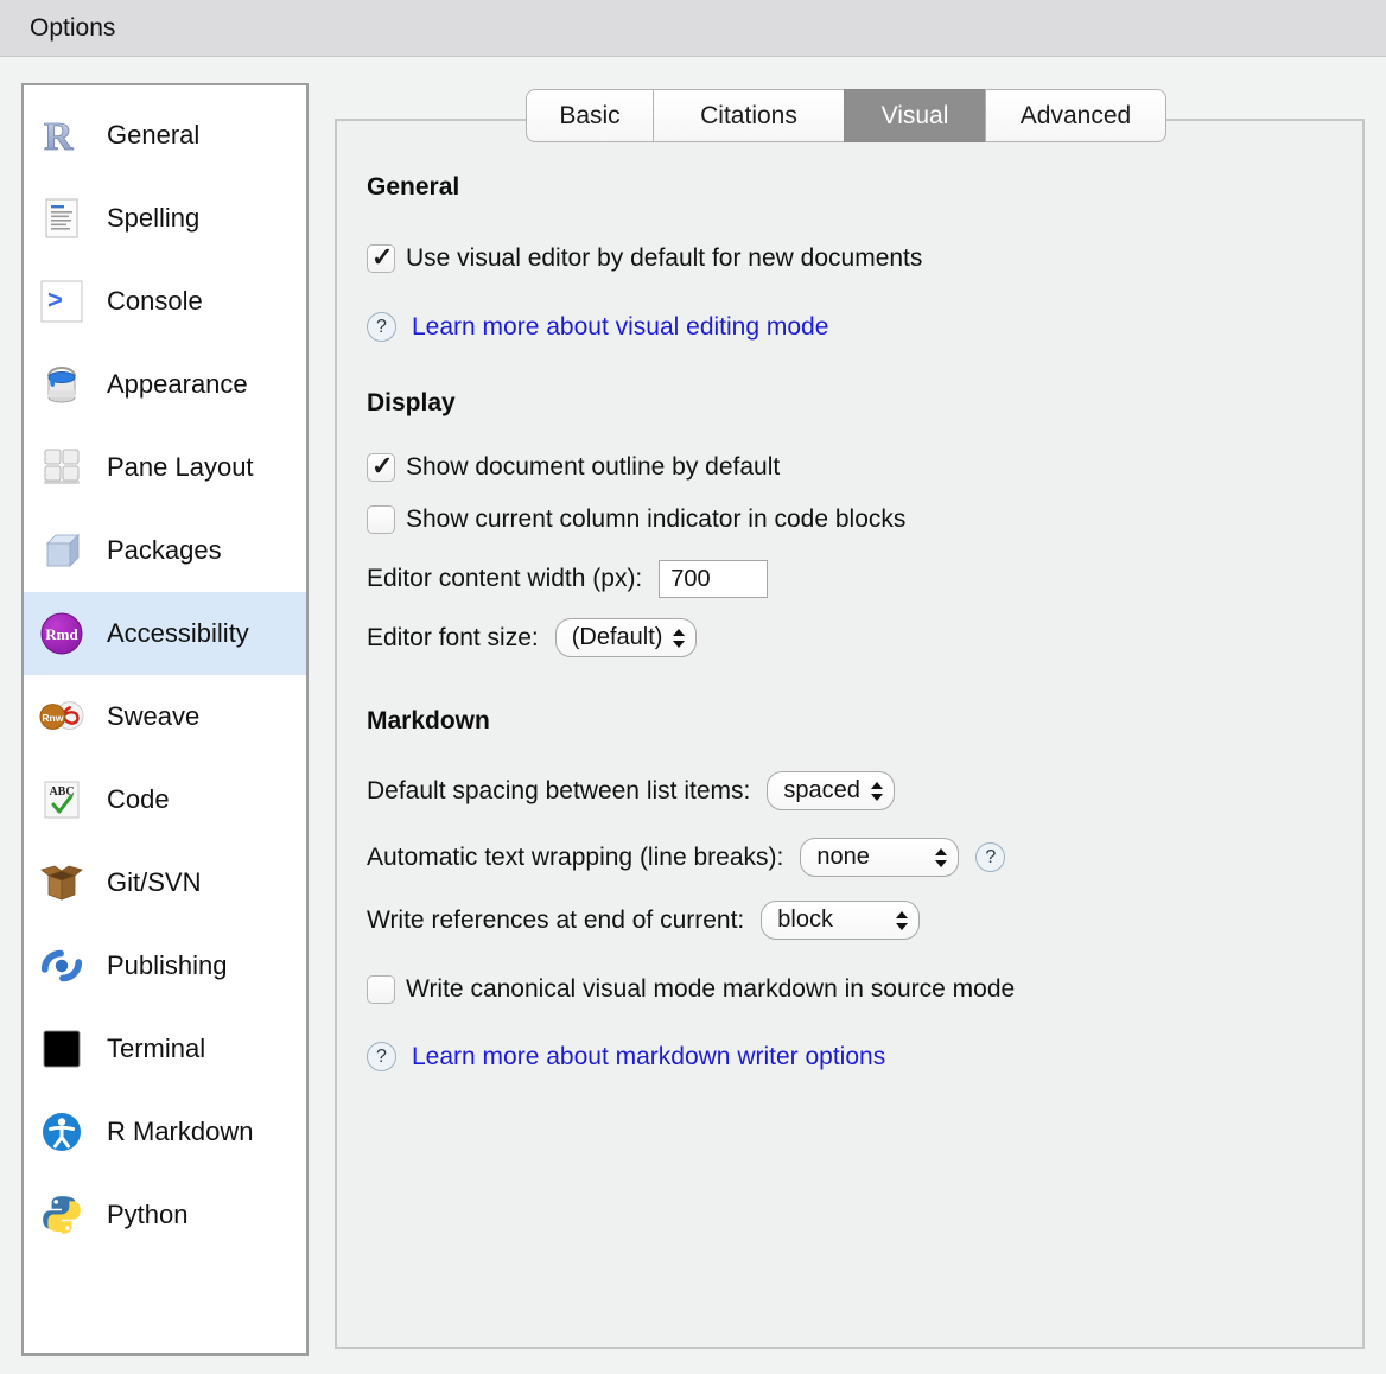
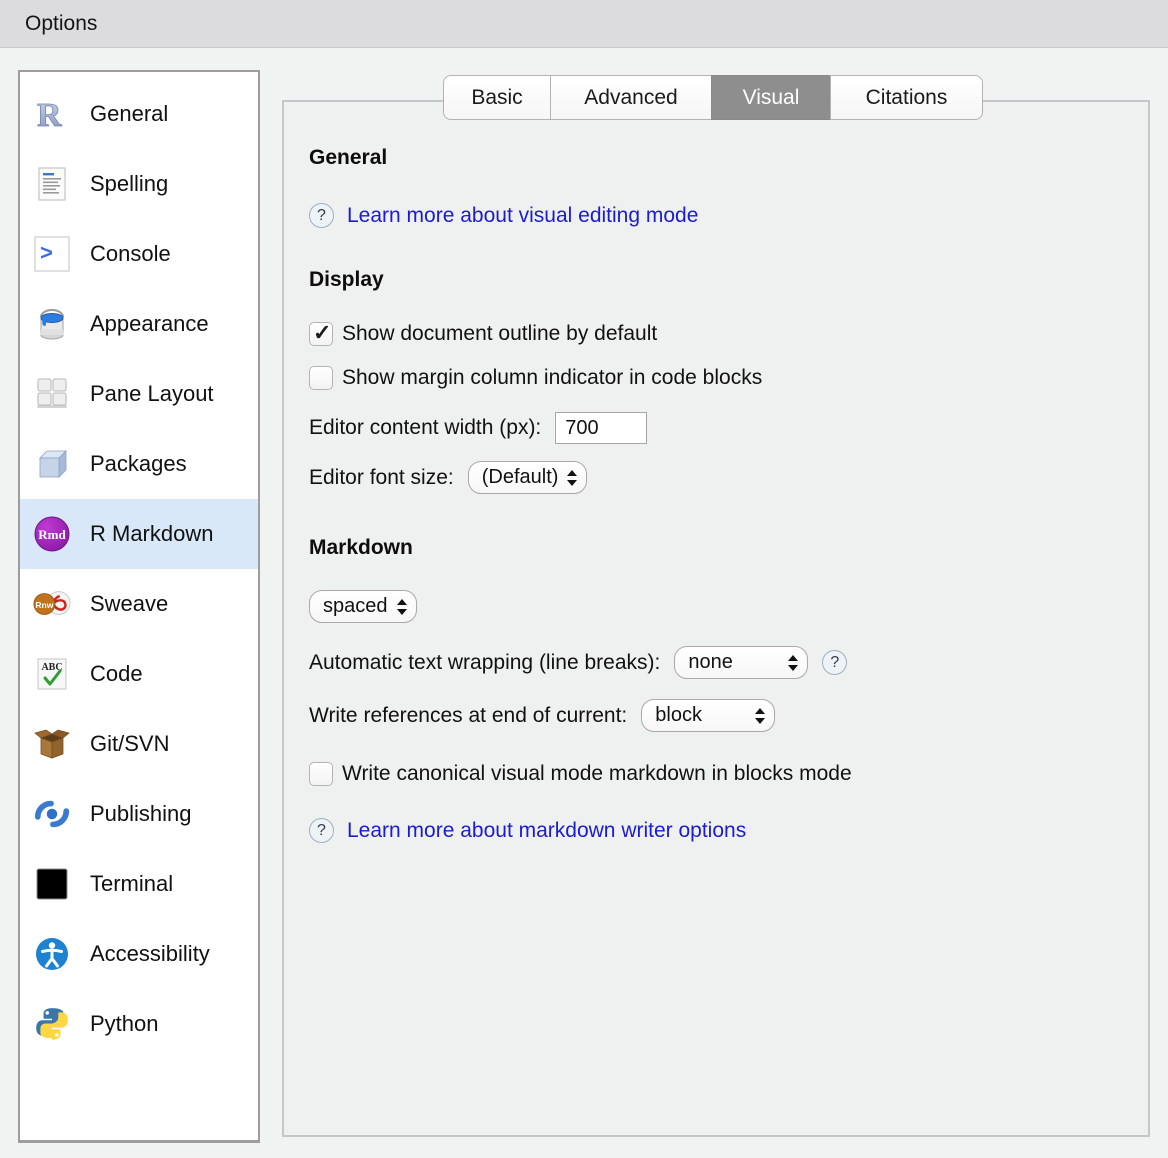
  Options
  R
  General
  Spelling
  >
  Console
  Appearance
  Pane Layout
  Packages
  Rmd
- Accessibility
+ R Markdown
  Rnw
  Sweave
  ABC
  Code
  Git/SVN
  Publishing
  Terminal
- R Markdown
+ Accessibility
  Python
  General
- Use visual editor by default for new documents
  ?
  Learn more about visual editing mode
  Display
  Show document outline by default
- Show current column indicator in code blocks
+ Show margin column indicator in code blocks
  Editor content width (px):
  700
  Editor font size:
  (Default)
  Markdown
- Default spacing between list items:
  spaced
  Automatic text wrapping (line breaks):
  none
  ?
  Write references at end of current:
  block
- Write canonical visual mode markdown in source mode
+ Write canonical visual mode markdown in blocks mode
  ?
  Learn more about markdown writer options
  Basic
- Citations
+ Advanced
  Visual
- Advanced
+ Citations
